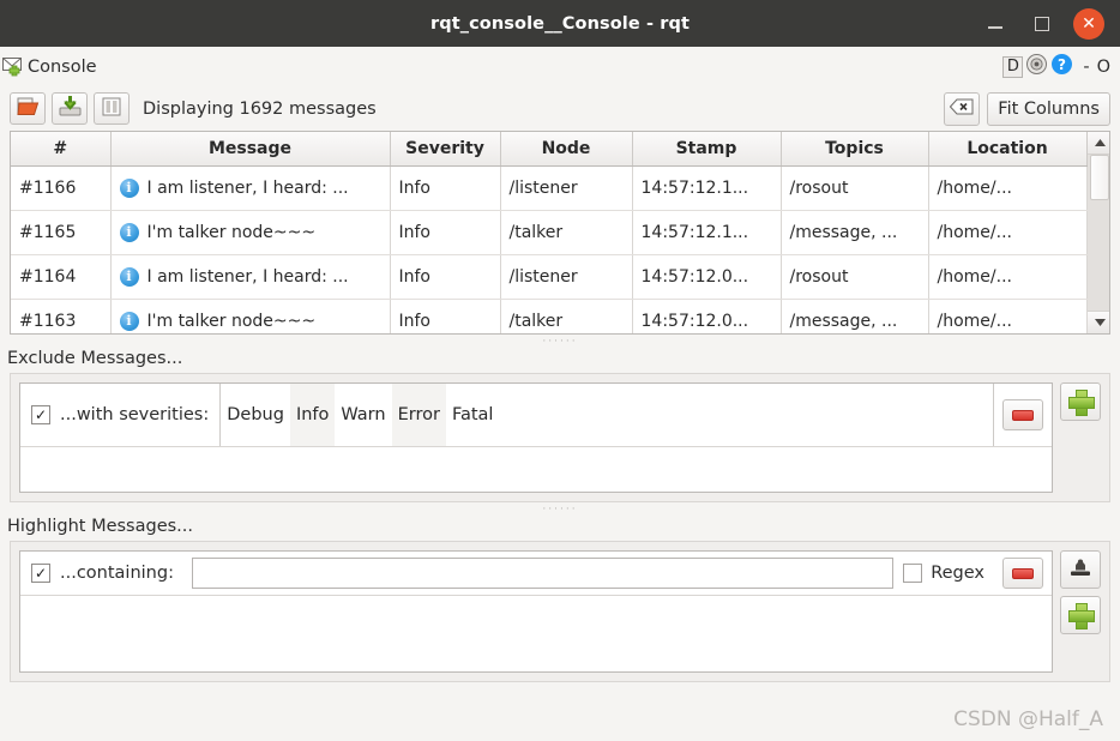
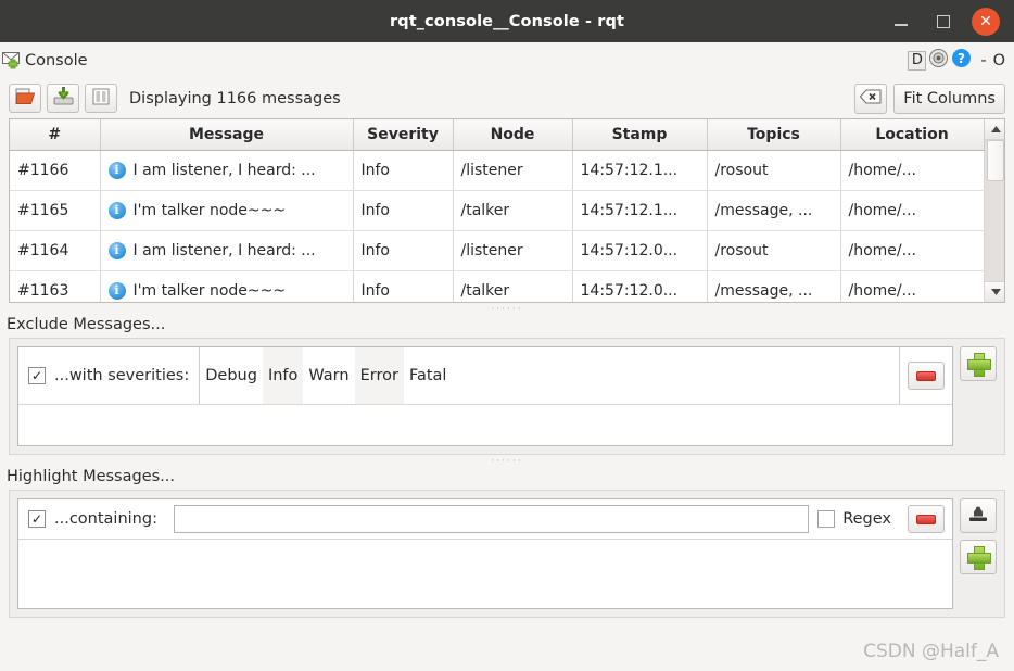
  rqt_console__Console - rqt
  ✕
  Console
  D
  ?
  -
  O
- Displaying 1692 messages
+ Displaying 1166 messages
  Fit Columns
  #	Message	Severity	Node	Stamp	Topics	Location
  #1166	i I am listener, I heard: ...	Info	/listener	14:57:12.1...	/rosout	/home/...
  #1165	i I'm talker node~~~	Info	/talker	14:57:12.1...	/message, ...	/home/...
  #1164	i I am listener, I heard: ...	Info	/listener	14:57:12.0...	/rosout	/home/...
  #1163	i I'm talker node~~~	Info	/talker	14:57:12.0...	/message, ...	/home/...
  ······
  Exclude Messages...
  ✓
  ...with severities:
  Debug
  Info
  Warn
  Error
  Fatal
  ······
  Highlight Messages...
  ✓
  ...containing:
  Regex
  CSDN @Half_A
